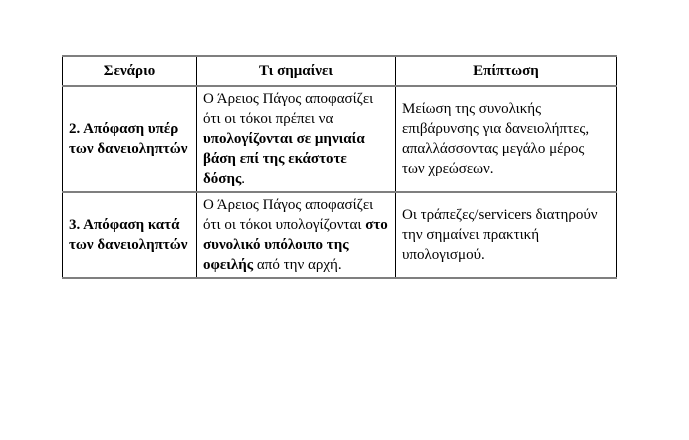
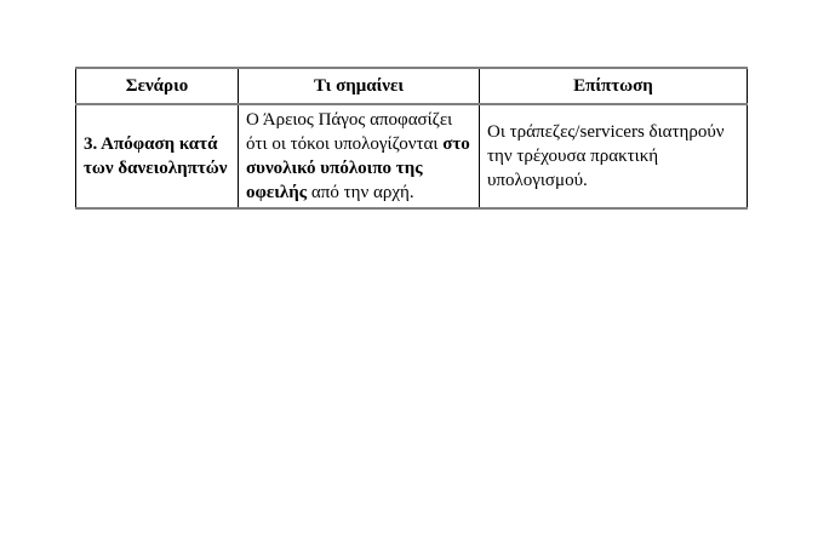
  Σενάριο	Τι σημαίνει	Επίπτωση
- 2. Απόφαση υπέρ των δανειοληπτών	Ο Άρειος Πάγος αποφασίζει ότι οι τόκοι πρέπει να υπολογίζονται σε μηνιαία βάση επί της εκάστοτε δόσης.	Μείωση της συνολικής επιβάρυνσης για δανειολήπτες, απαλλάσσοντας μεγάλο μέρος των χρεώσεων.
- 3. Απόφαση κατά των δανειοληπτών	Ο Άρειος Πάγος αποφασίζει ότι οι τόκοι υπολογίζονται στο συνολικό υπόλοιπο της οφειλής από την αρχή.	Οι τράπεζες/servicers διατηρούν την σημαίνει πρακτική υπολογισμού.
+ 3. Απόφαση κατά των δανειοληπτών	Ο Άρειος Πάγος αποφασίζει ότι οι τόκοι υπολογίζονται στο συνολικό υπόλοιπο της οφειλής από την αρχή.	Οι τράπεζες/servicers διατηρούν την τρέχουσα πρακτική υπολογισμού.
